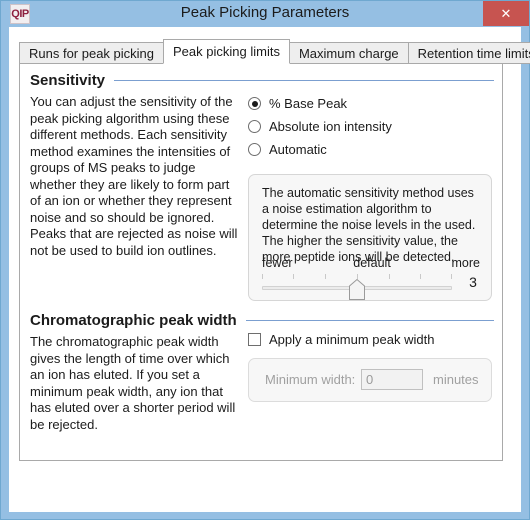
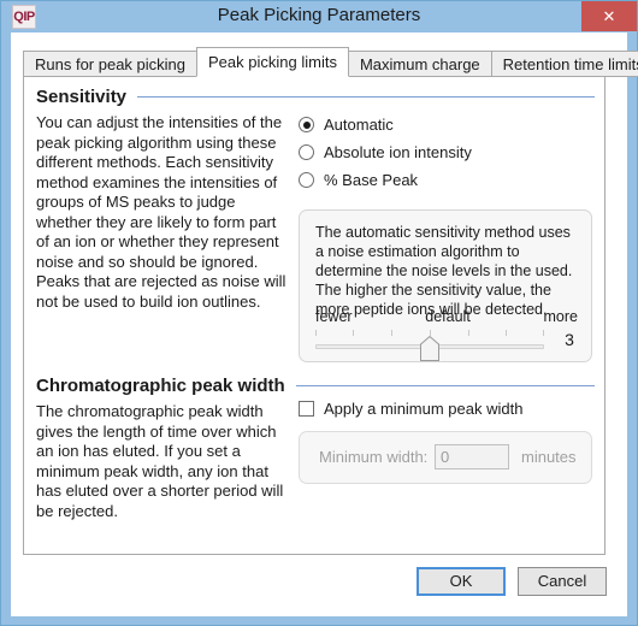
  QIP
  Peak Picking Parameters
  ✕
  Runs for peak picking
  Peak picking limits
  Maximum charge
  Retention time limit
  Sensitivity
- You can adjust the sensitivity of the peak picking algorithm using these different methods. Each sensitivity method examines the intensities of groups of MS peaks to judge whether they are likely to form part of an ion or whether they represent noise and so should be ignored. Peaks that are rejected as noise will not be used to build ion outlines.
+ You can adjust the intensities of the peak picking algorithm using these different methods. Each sensitivity method examines the intensities of groups of MS peaks to judge whether they are likely to form part of an ion or whether they represent noise and so should be ignored. Peaks that are rejected as noise will not be used to build ion outlines.
- % Base Peak
+ Automatic
  Absolute ion intensity
- Automatic
+ % Base Peak
  The automatic sensitivity method uses a noise estimation algorithm to determine the noise levels in the used. The higher the sensitivity value, the more peptide ions will be detected.
  fewer
  default
  more
  3
  Chromatographic peak width
  The chromatographic peak width gives the length of time over which an ion has eluted. If you set a minimum peak width, any ion that has eluted over a shorter period will be rejected.
  Apply a minimum peak width
  Minimum width:
  0
  minutes
+ OK
+ Cancel
